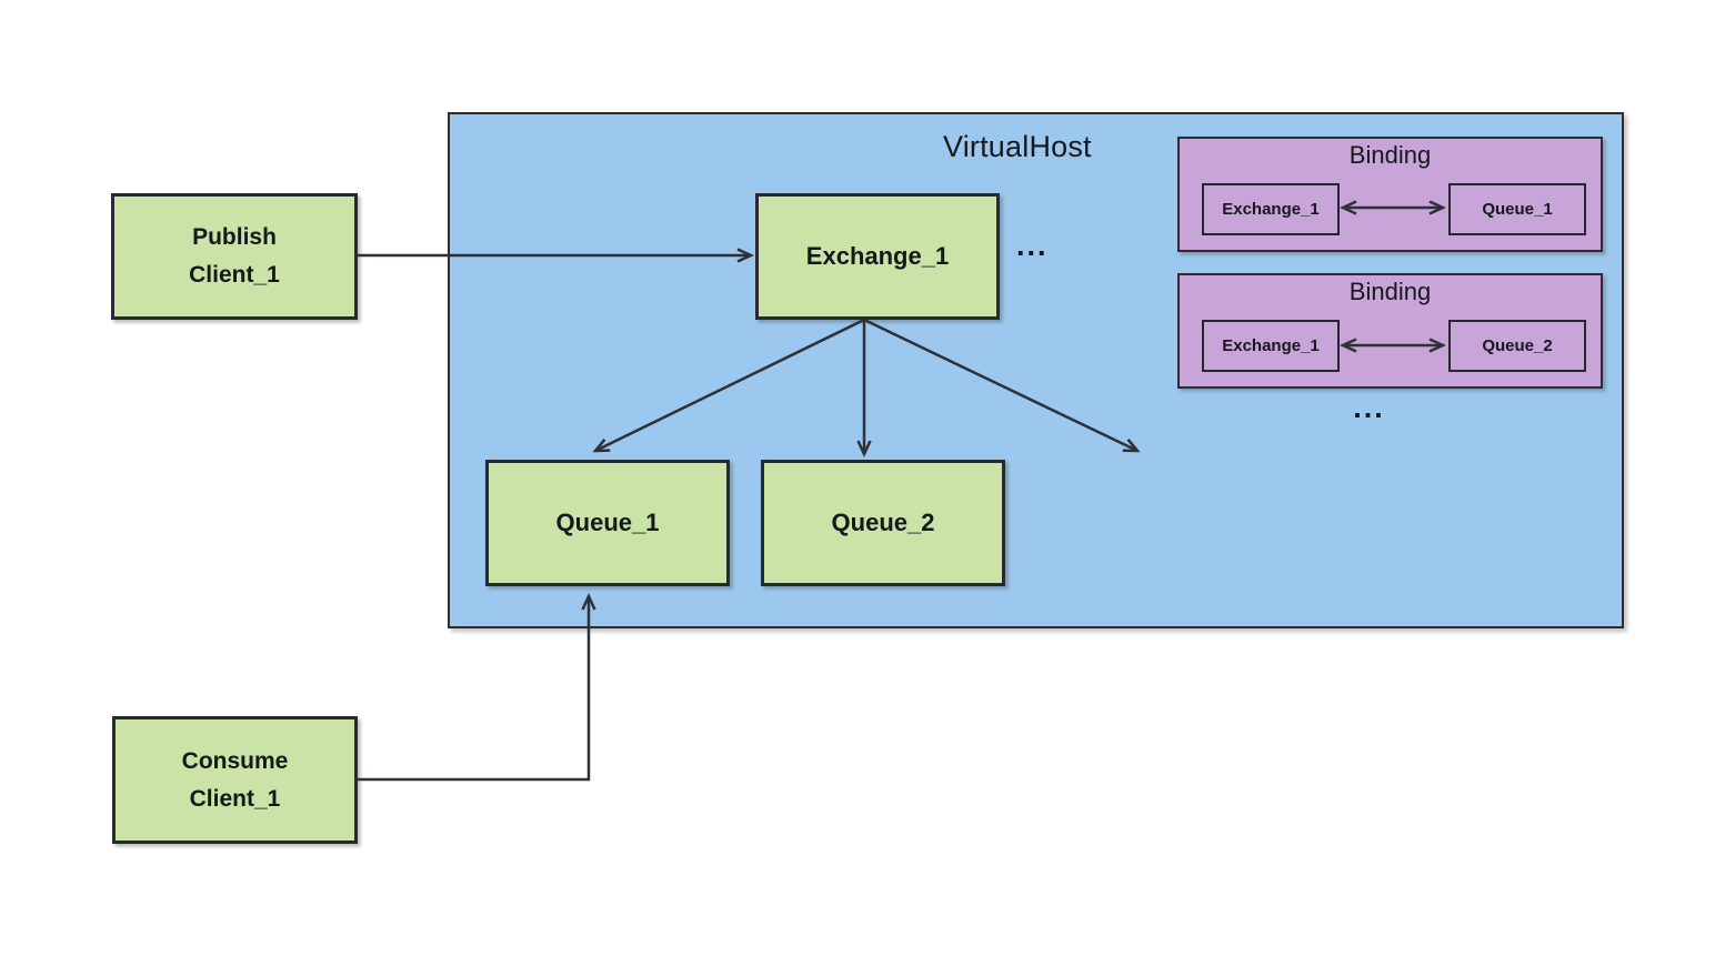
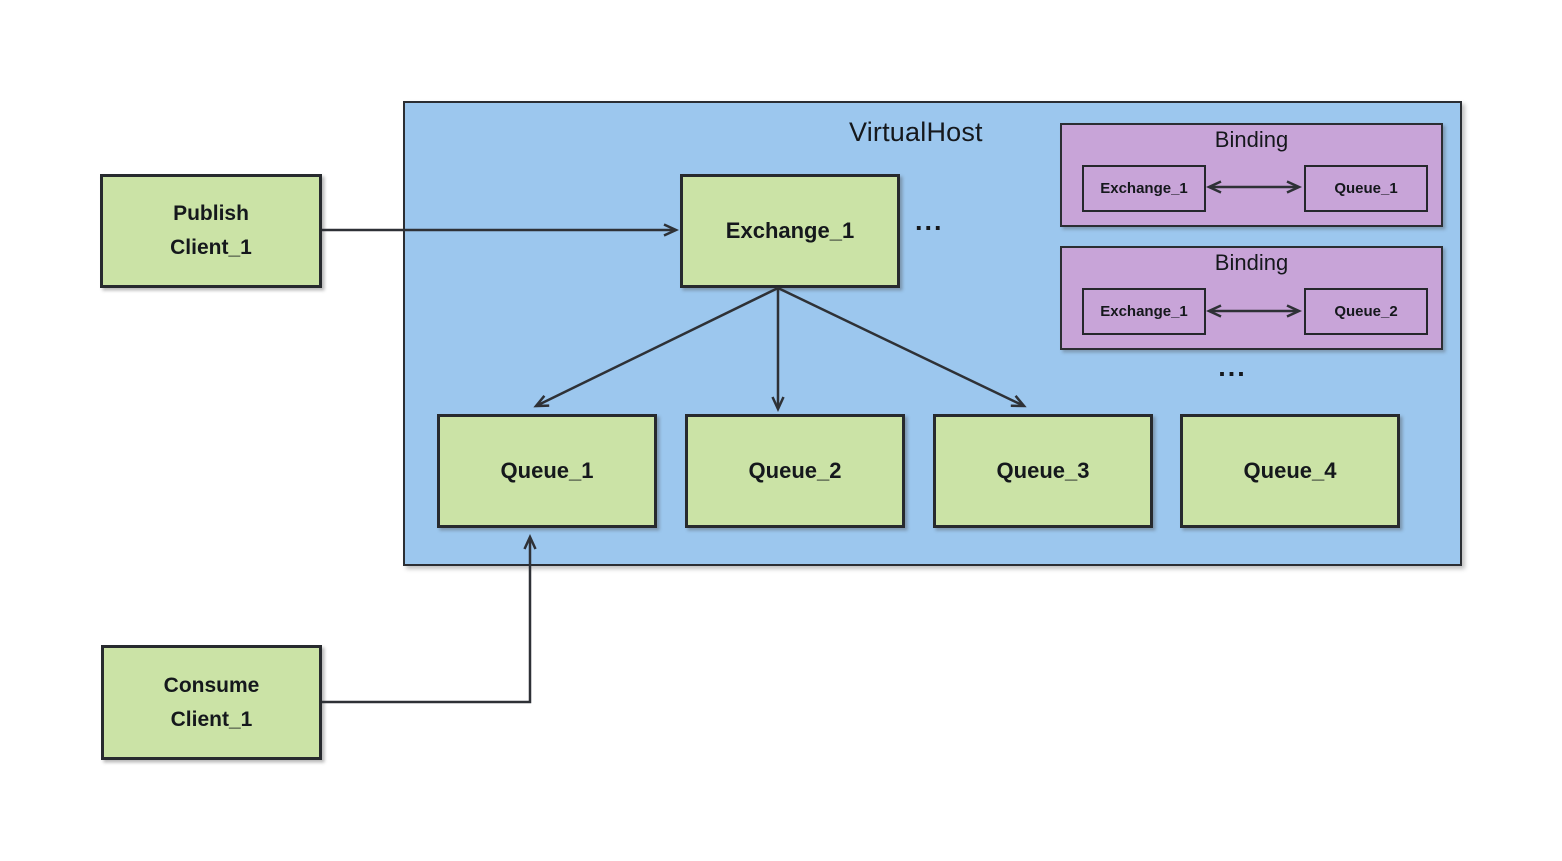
  VirtualHost
  Publish
  Client_1
  Consume
  Client_1
  Exchange_1
  ...
  Queue_1
  Queue_2
+ Queue_3
+ Queue_4
  Binding
  Exchange_1
  Queue_1
  Binding
  Exchange_1
  Queue_2
  ...
